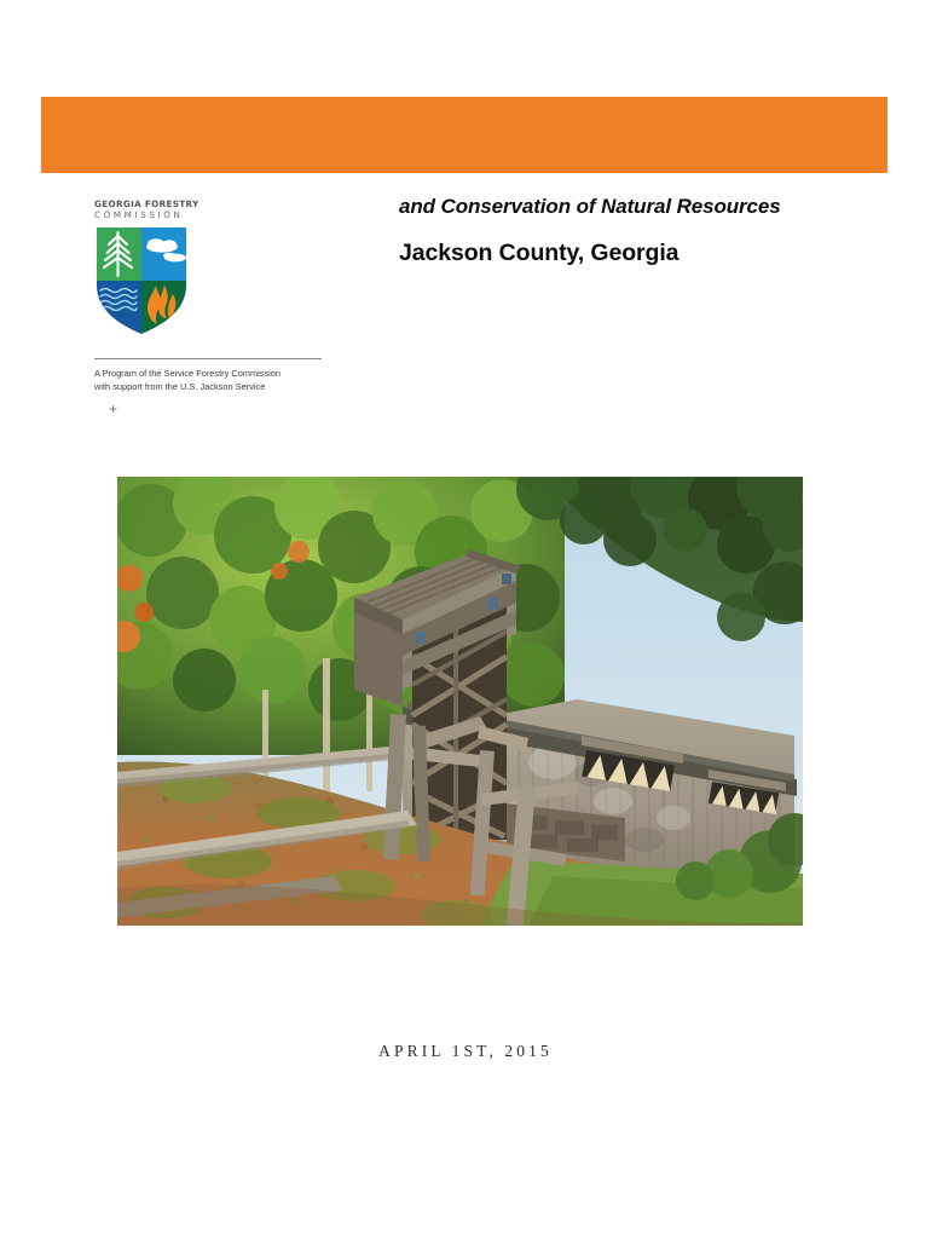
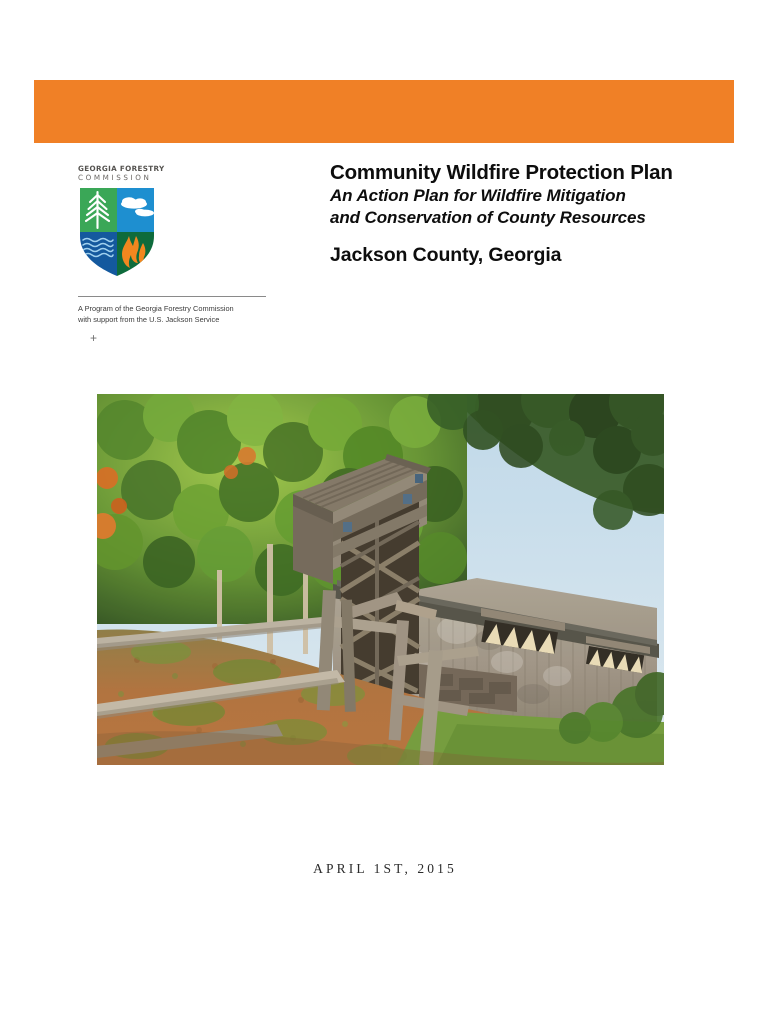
  GEORGIA FORESTRY
  COMMISSION
- A Program of the Service Forestry Commission
+ A Program of the Georgia Forestry Commission
  with support from the U.S. Jackson Service
  +
+ Community Wildfire Protection Plan
+ An Action Plan for Wildfire Mitigation
- and Conservation of Natural Resources
+ and Conservation of County Resources
  Jackson County, Georgia
  APRIL 1ST, 2015
